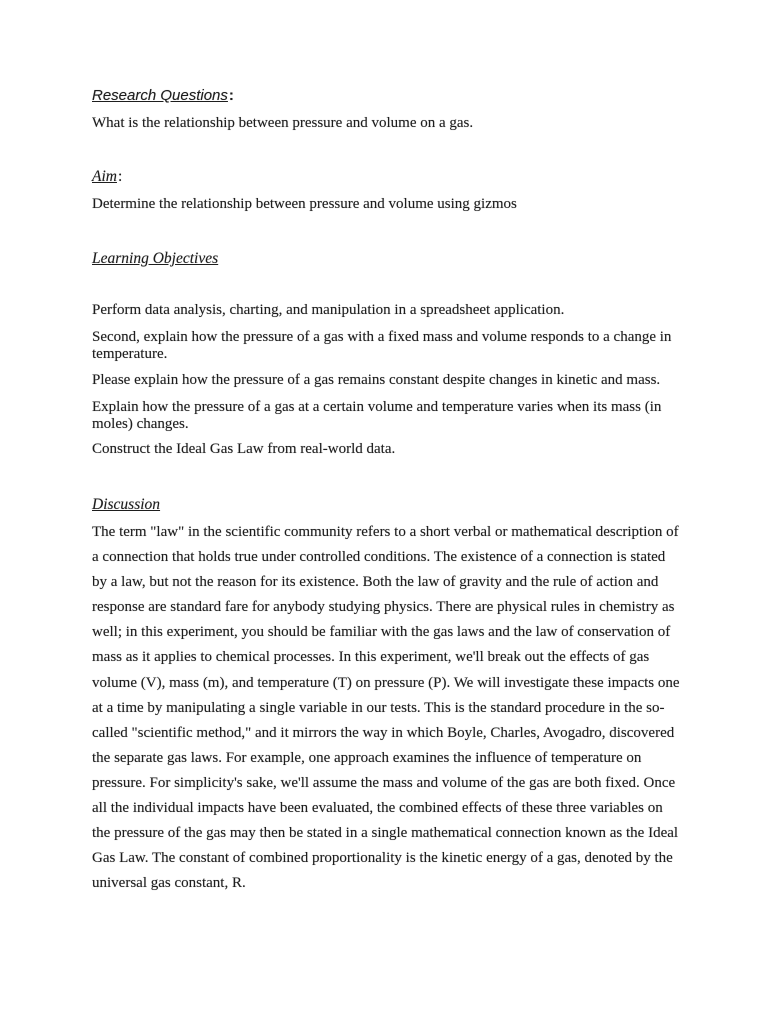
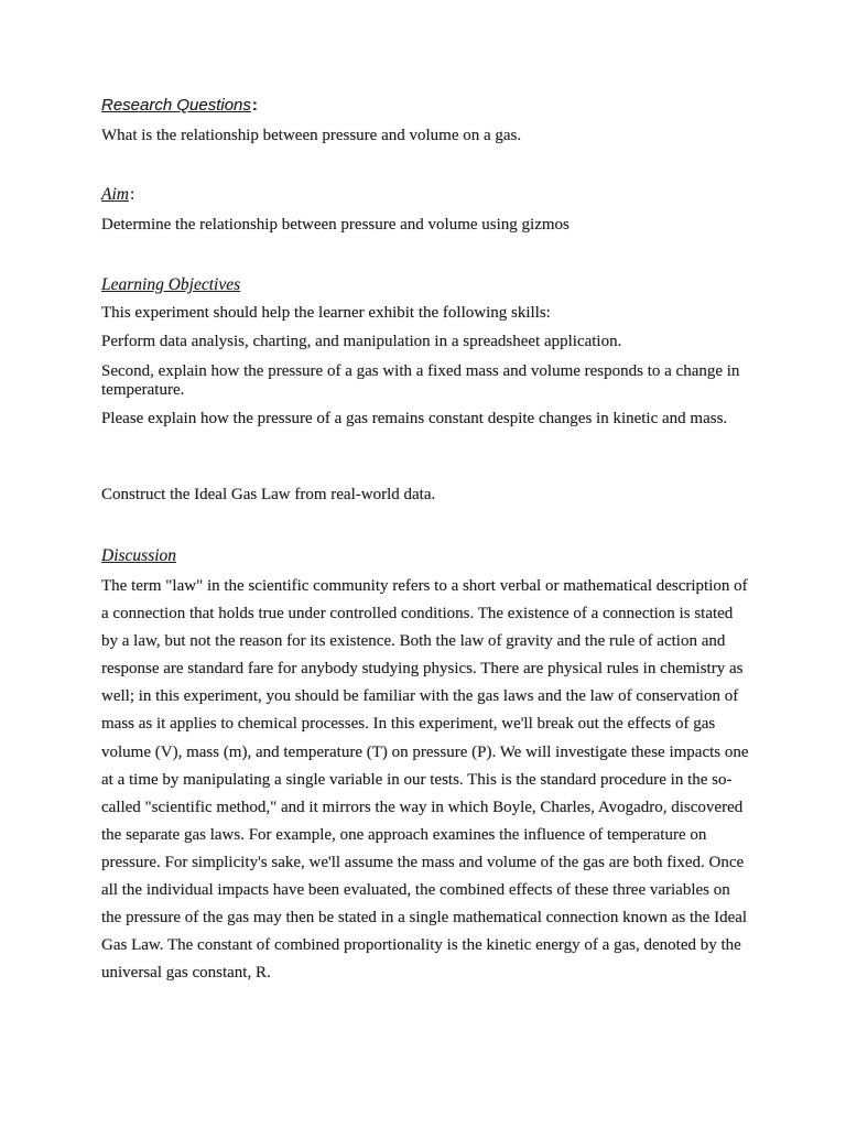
  Research Questions:
  What is the relationship between pressure and volume on a gas.
  Aim:
  Determine the relationship between pressure and volume using gizmos
  Learning Objectives
+ This experiment should help the learner exhibit the following skills:
  Perform data analysis, charting, and manipulation in a spreadsheet application.
  Second, explain how the pressure of a gas with a fixed mass and volume responds to a change in temperature.
  Please explain how the pressure of a gas remains constant despite changes in kinetic and mass.
- Explain how the pressure of a gas at a certain volume and temperature varies when its mass (in moles) changes.
  Construct the Ideal Gas Law from real-world data.
  Discussion
  The term "law" in the scientific community refers to a short verbal or mathematical description of a connection that holds true under controlled conditions. The existence of a connection is stated by a law, but not the reason for its existence. Both the law of gravity and the rule of action and response are standard fare for anybody studying physics. There are physical rules in chemistry as well; in this experiment, you should be familiar with the gas laws and the law of conservation of mass as it applies to chemical processes. In this experiment, we'll break out the effects of gas volume (V), mass (m), and temperature (T) on pressure (P). We will investigate these impacts one at a time by manipulating a single variable in our tests. This is the standard procedure in the so-called "scientific method," and it mirrors the way in which Boyle, Charles, Avogadro, discovered the separate gas laws. For example, one approach examines the influence of temperature on pressure. For simplicity's sake, we'll assume the mass and volume of the gas are both fixed. Once all the individual impacts have been evaluated, the combined effects of these three variables on the pressure of the gas may then be stated in a single mathematical connection known as the Ideal Gas Law. The constant of combined proportionality is the kinetic energy of a gas, denoted by the universal gas constant, R.
